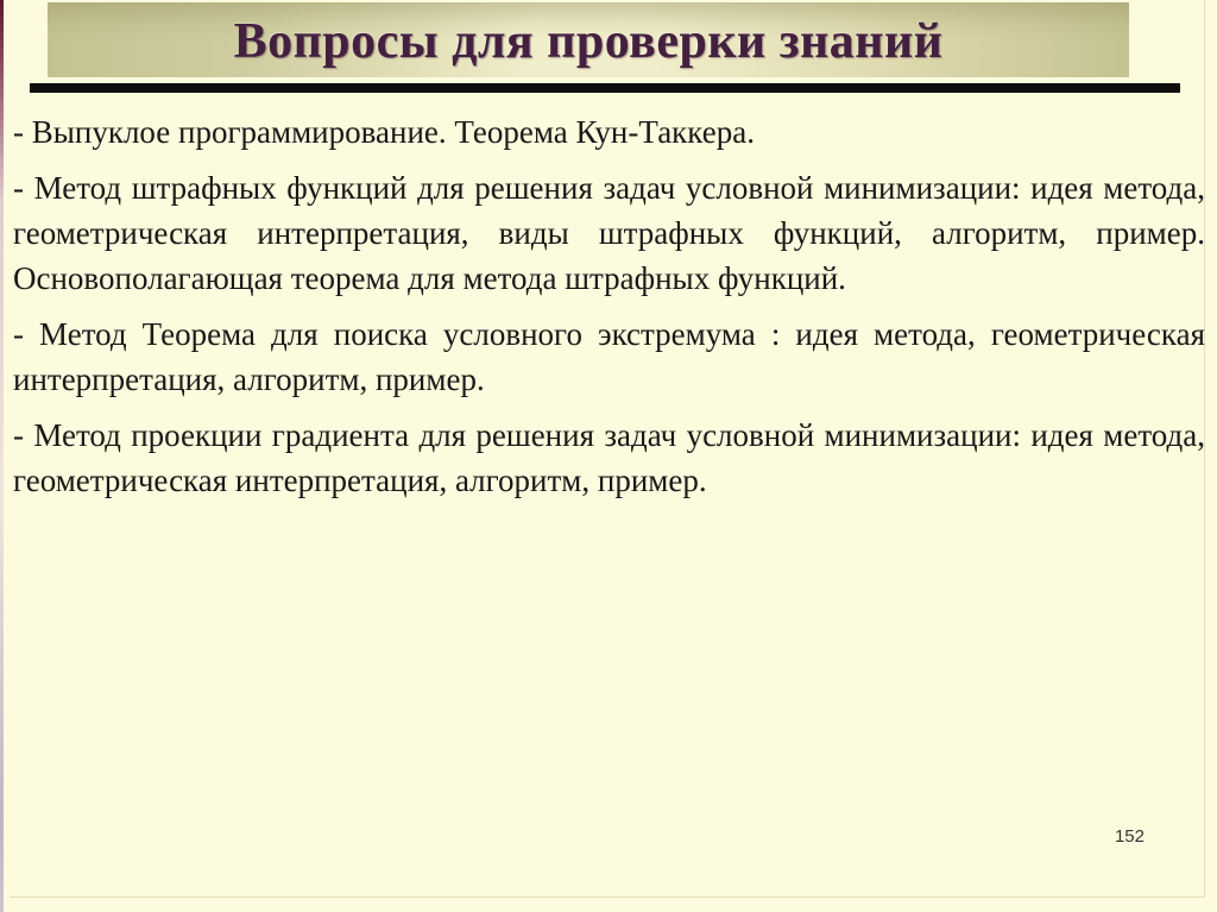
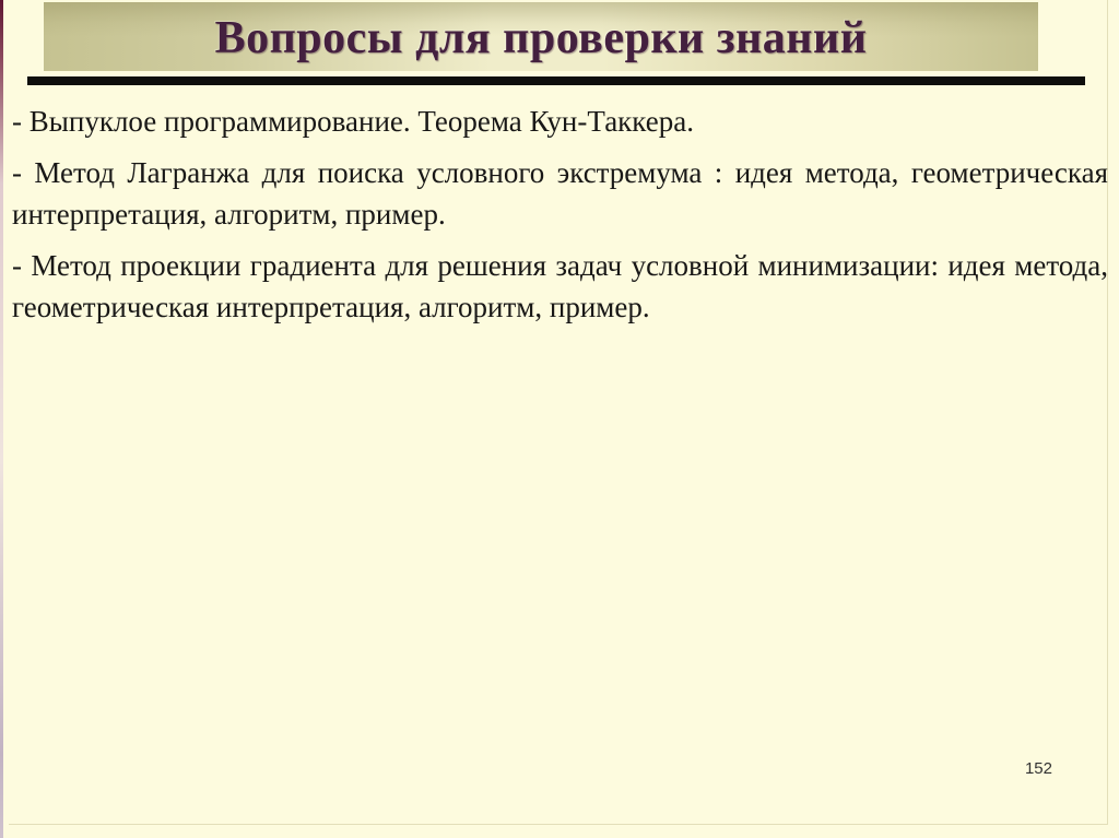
  Вопросы для проверки знаний
  - Выпуклое программирование. Теорема Кун-Таккера.
- - Метод штрафных функций для решения задач условной минимизации: идея метода, геометрическая интерпретация, виды штрафных функций, алгоритм, пример. Основополагающая теорема для метода штрафных функций.
- - Метод Теорема для поиска условного экстремума : идея метода, геометрическая интерпретация, алгоритм, пример.
+ - Метод Лагранжа для поиска условного экстремума : идея метода, геометрическая интерпретация, алгоритм, пример.
  - Метод проекции градиента для решения задач условной минимизации: идея метода, геометрическая интерпретация, алгоритм, пример.
  152
